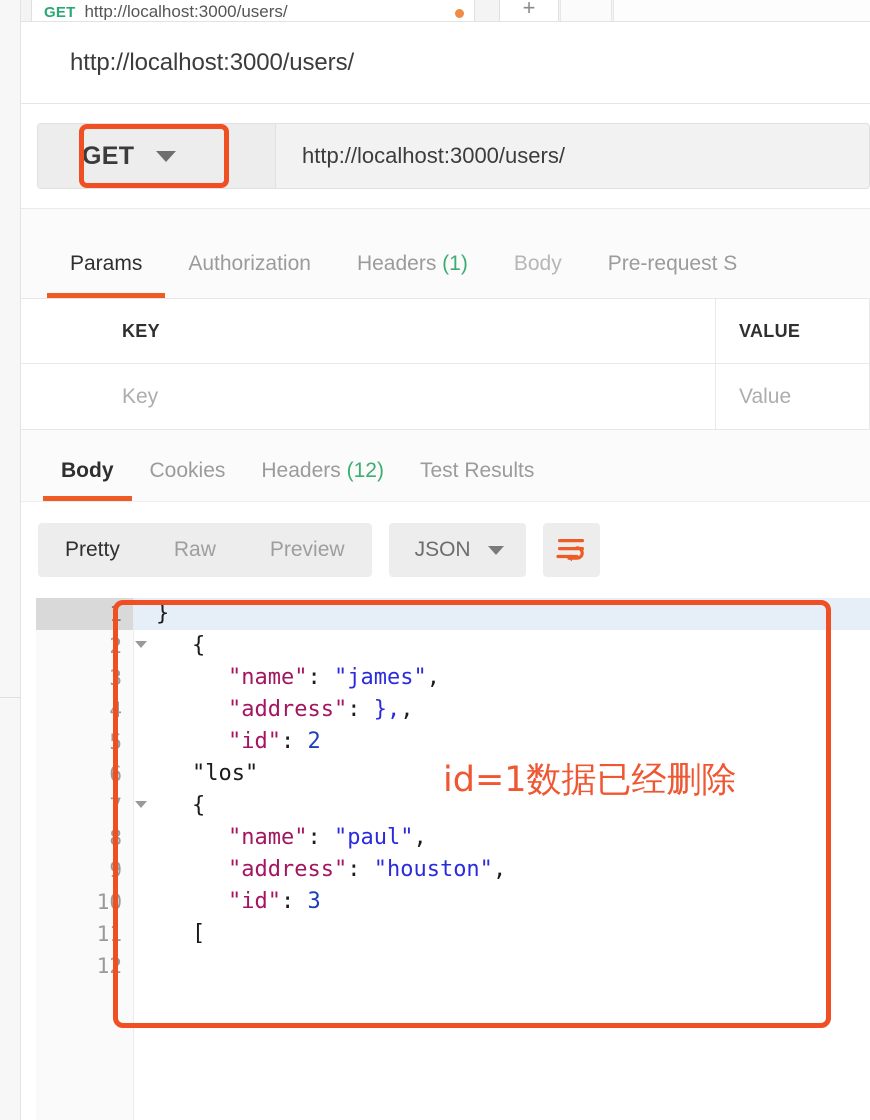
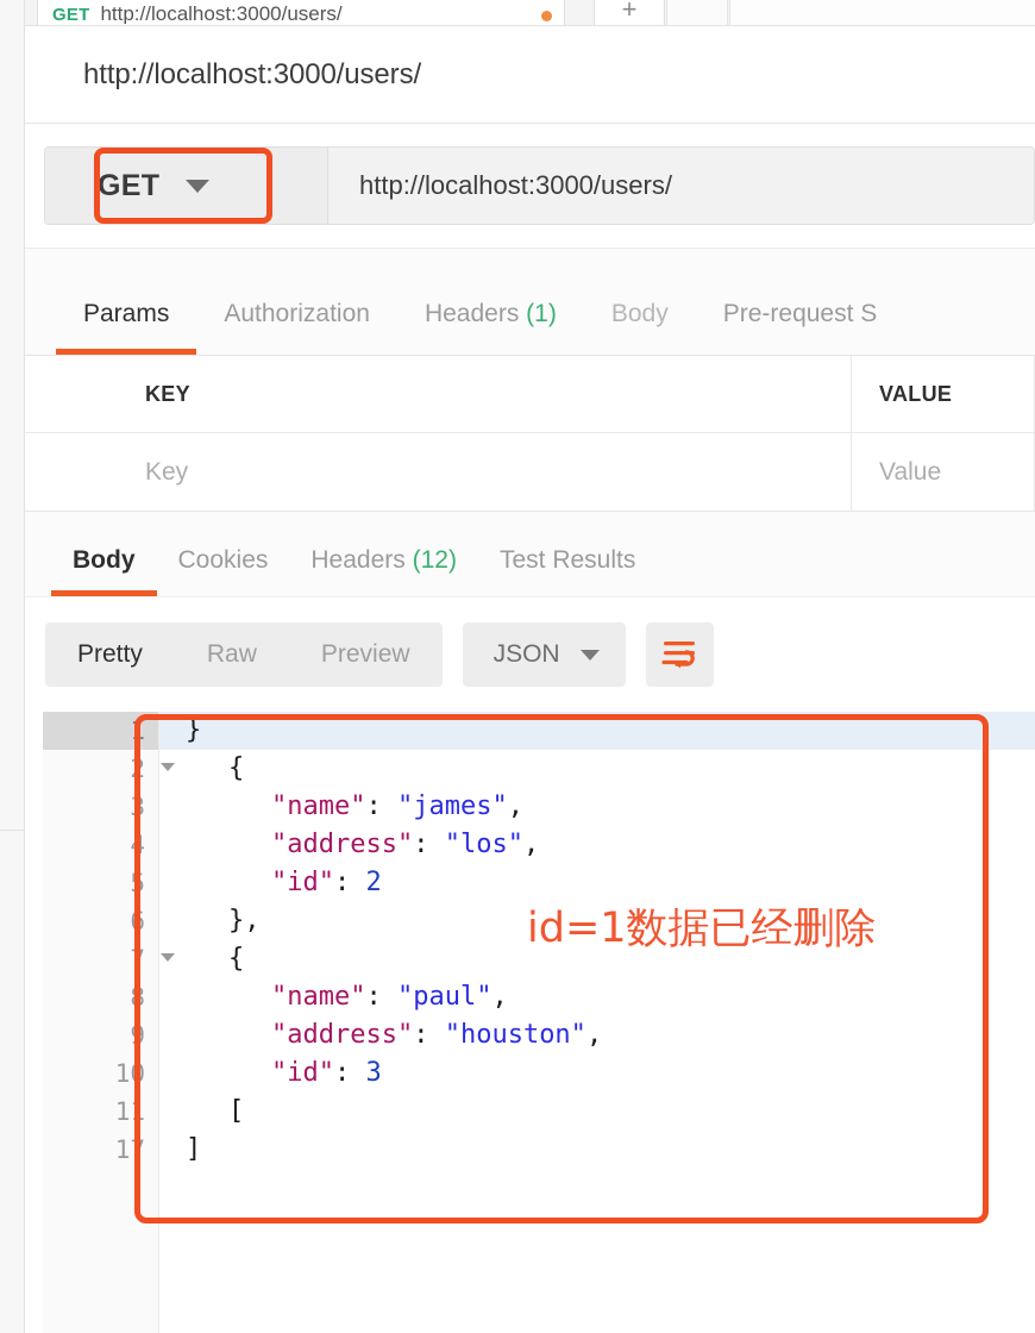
  GET
  http://localhost:3000/users/
  +
  http://localhost:3000/users/
  GET
  http://localhost:3000/users/
  Params
  Authorization
  Headers (1)
  Body
  Pre-request S
  KEY
  VALUE
  Key
  Value
  Body
  Cookies
  Headers (12)
  Test Results
  Pretty
  Raw
  Preview
  JSON
  1
  2
  3
  4
  5
  6
  7
  8
  9
  10
  11
- 12
+ 17
  }
  {
  "name": "james",
- "address": },,
+ "address": "los",
  "id": 2
- "los"
+ },
  {
  "name": "paul",
  "address": "houston",
  "id": 3
  [
+ ]
  id=1数据已经删除
